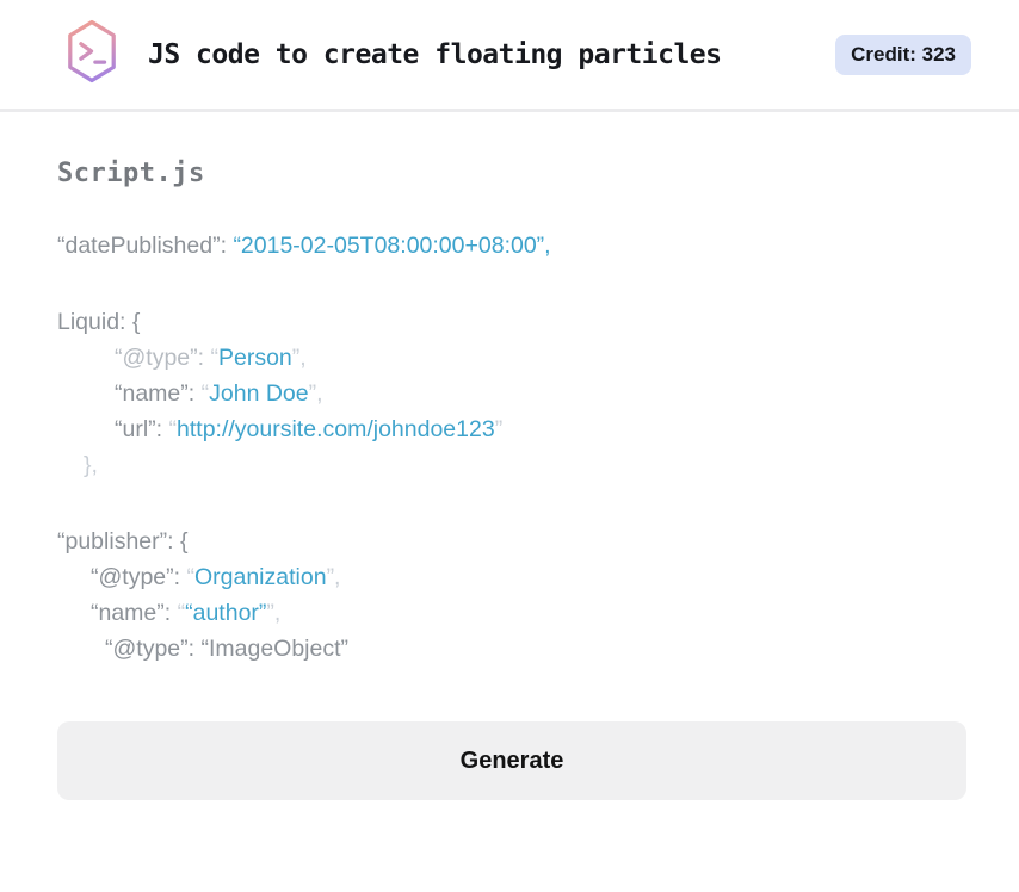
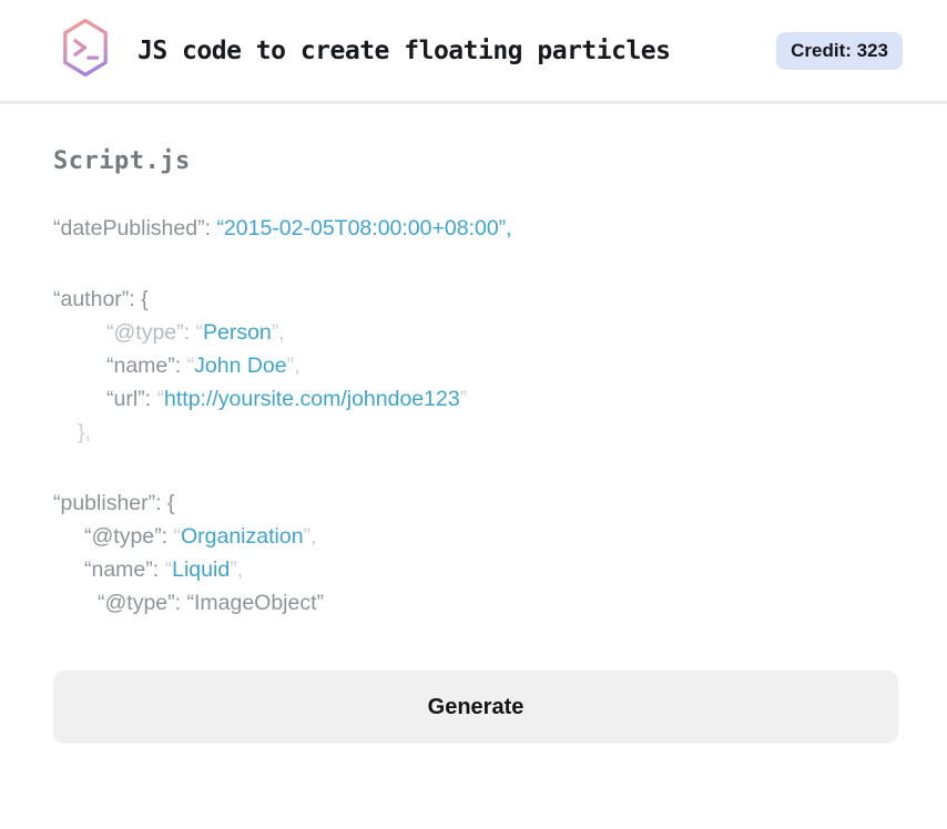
  JS code to create floating particles
  Credit: 323
  Script.js
  “datePublished”: “2015-02-05T08:00:00+08:00”,
- Liquid: {
+ “author”: {
  “@type”: “Person”,
  “name”: “John Doe”,
  “url”: “http://yoursite.com/johndoe123”
  },
  “publisher”: {
  “@type”: “Organization”,
- “name”: ““author””,
+ “name”: “Liquid”,
  “@type”: “ImageObject”
  Generate
